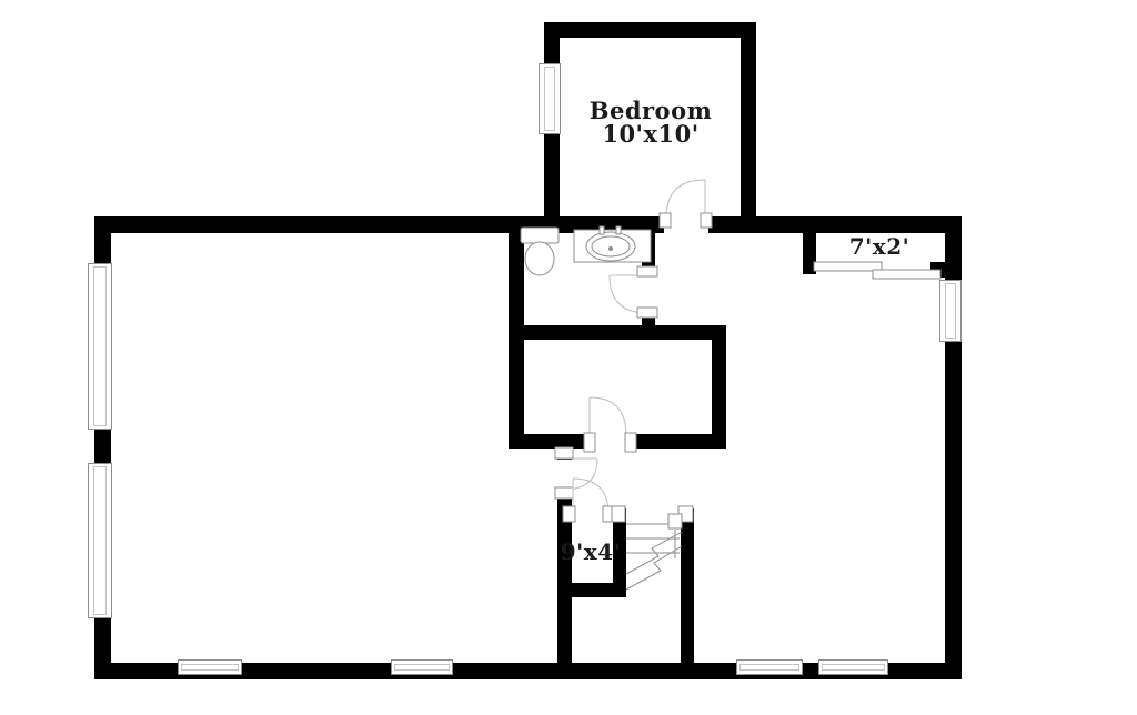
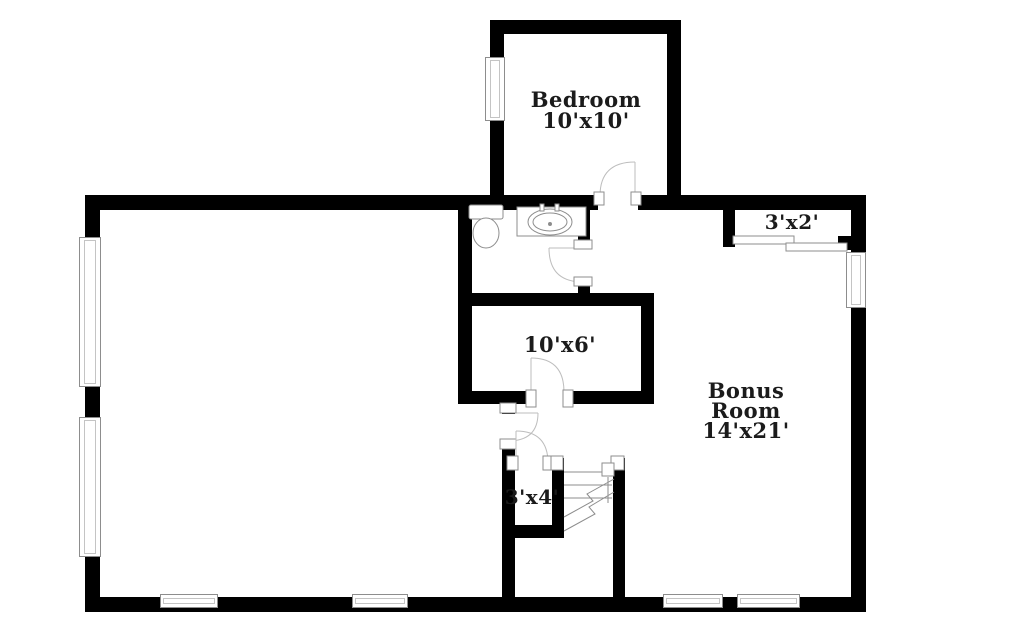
  Bedroom
  10'x10'
+ 10'x6'
+ Bonus
+ Room
+ 14'x21'
- 7'x2'
+ 3'x2'
- 9'x4'
+ 3'x4'
